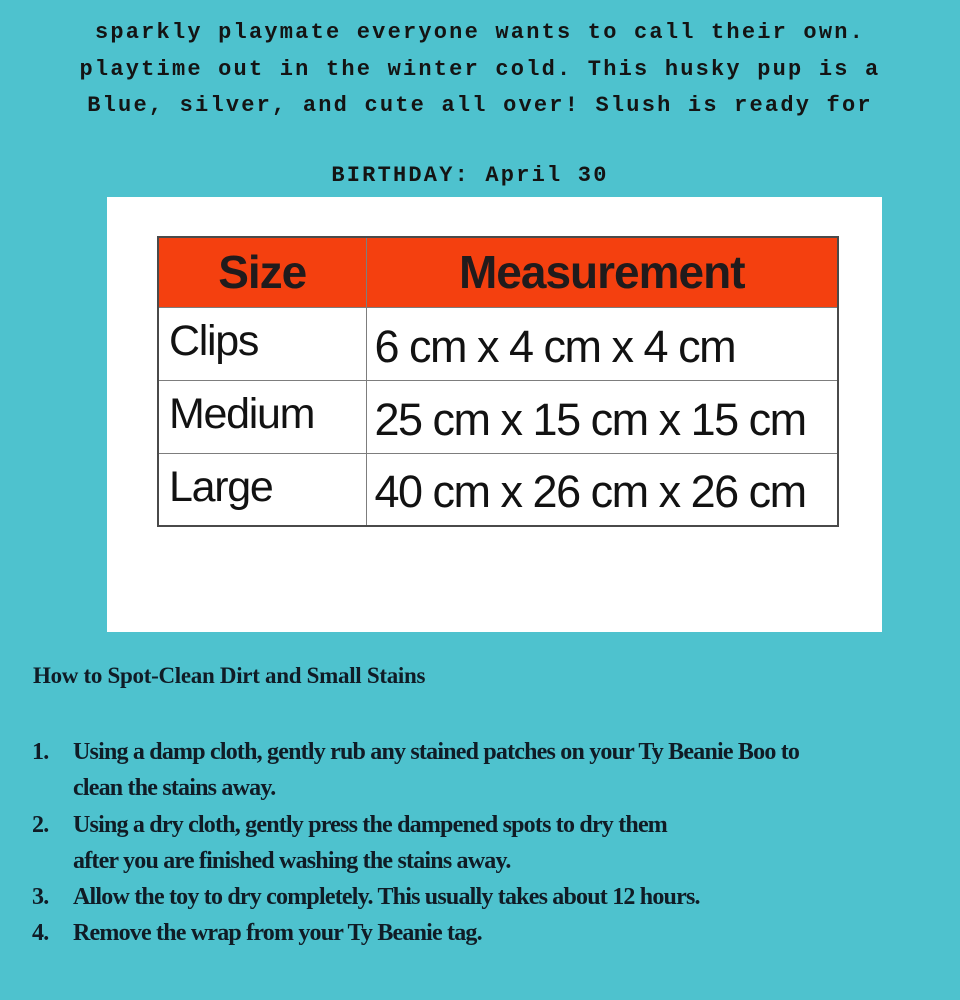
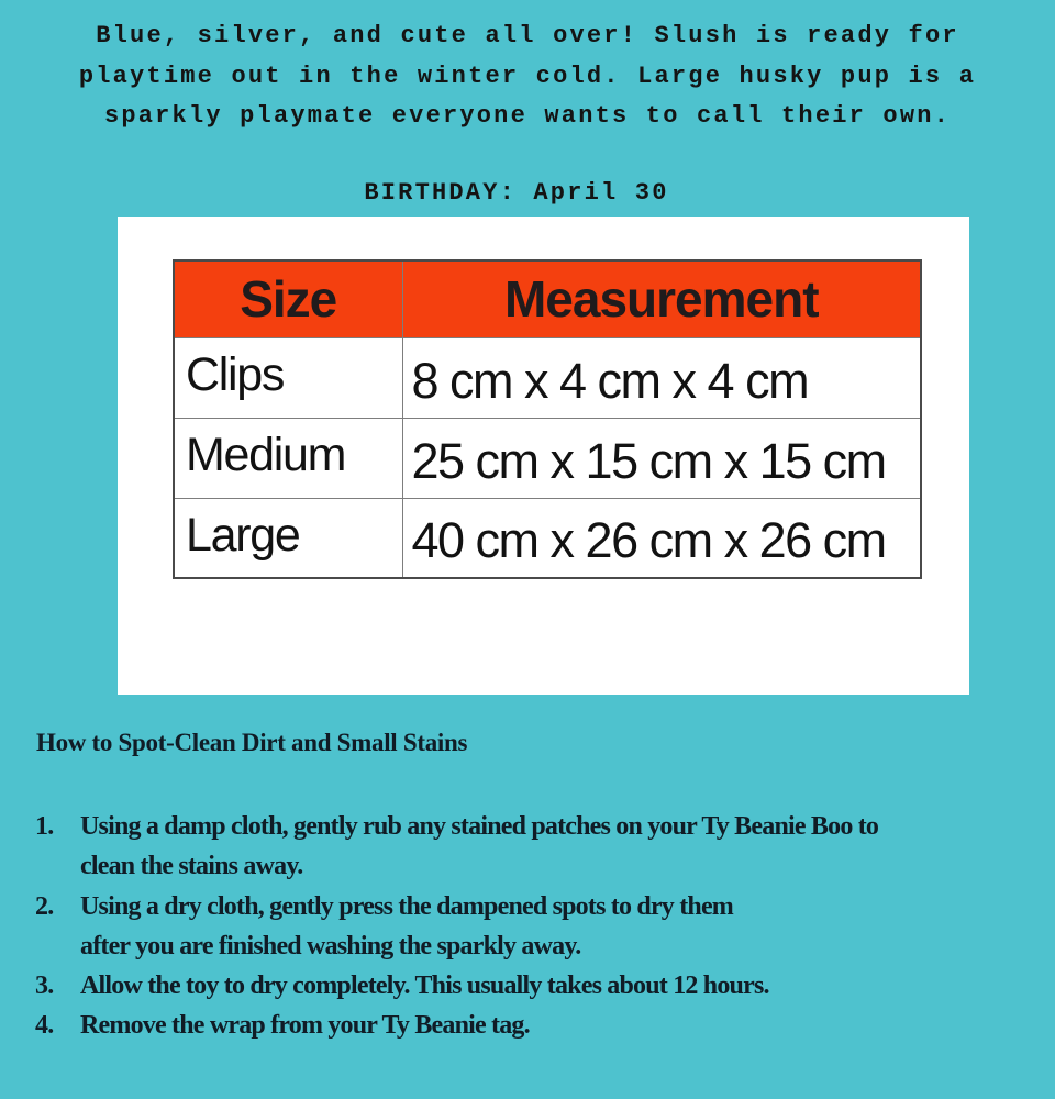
- sparkly playmate everyone wants to call their own.
+ Blue, silver, and cute all over! Slush is ready for
- playtime out in the winter cold. This husky pup is a
+ playtime out in the winter cold. Large husky pup is a
- Blue, silver, and cute all over! Slush is ready for
+ sparkly playmate everyone wants to call their own.
  BIRTHDAY: April 30
  Size	Measurement
- Clips	6 cm x 4 cm x 4 cm
+ Clips	8 cm x 4 cm x 4 cm
  Medium	25 cm x 15 cm x 15 cm
  Large	40 cm x 26 cm x 26 cm
  How to Spot-Clean Dirt and Small Stains
  1.
  Using a damp cloth, gently rub any stained patches on your Ty Beanie Boo to
  clean the stains away.
  2.
  Using a dry cloth, gently press the dampened spots to dry them
- after you are finished washing the stains away.
+ after you are finished washing the sparkly away.
  3.
  Allow the toy to dry completely. This usually takes about 12 hours.
  4.
  Remove the wrap from your Ty Beanie tag.
